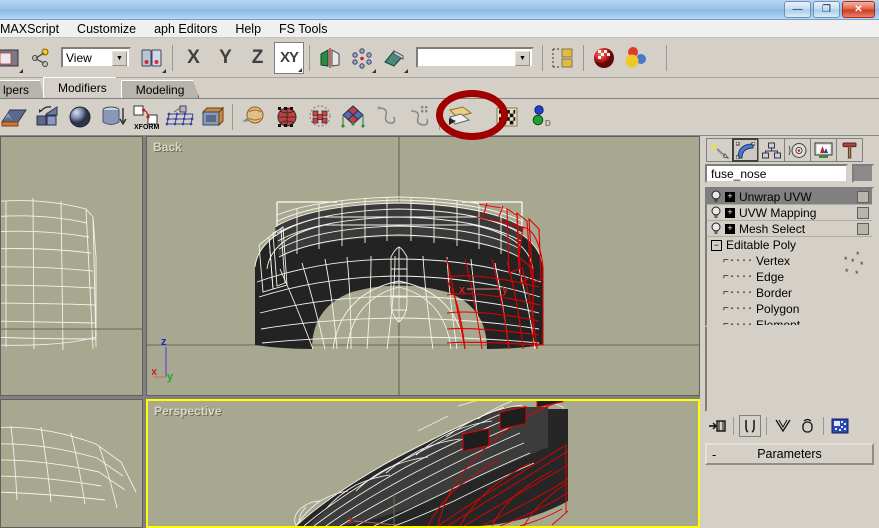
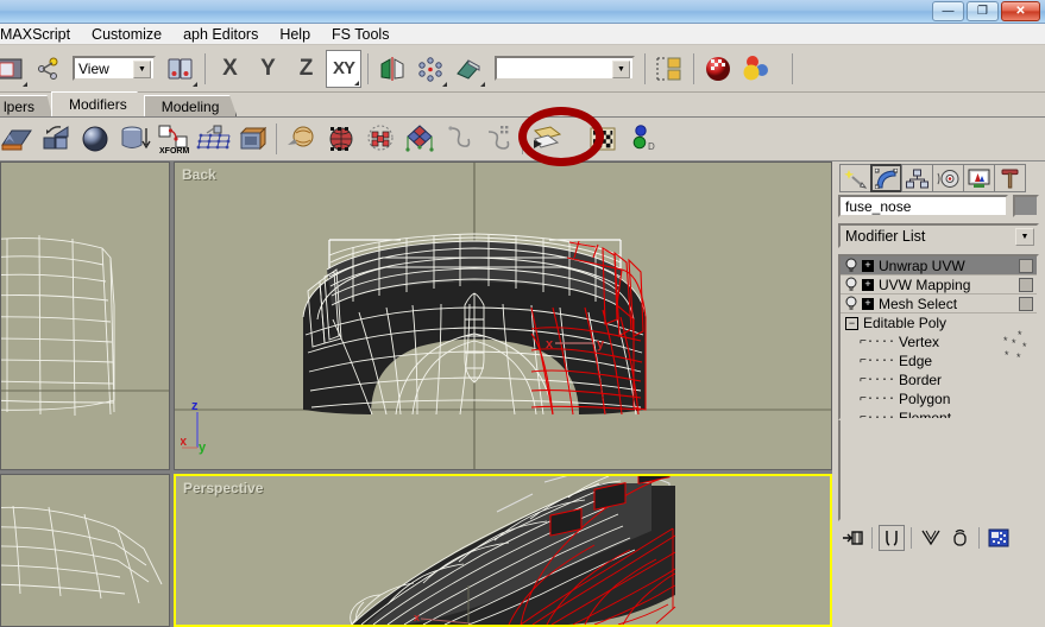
  —
  ❐
  ✕
  MAXScript
  Customize
  aph Editors
  Help
  FS Tools
  View
  X
  Y
  Z
  XY
  lpers
  Modifiers
  Modeling
  D
  Back
  x
  y
  z
  x
  y
  Perspective
  x
  fuse_nose
+ Modifier List
  +
  Unwrap UVW
  +
  UVW Mapping
  +
  Mesh Select
  −
  Editable Poly
  ⌐····
  Vertex
  ⌐····
  Edge
  ⌐····
  Border
  ⌐····
  Polygon
  *
  *
  *
  *
  *
  *
- -
- Parameters
